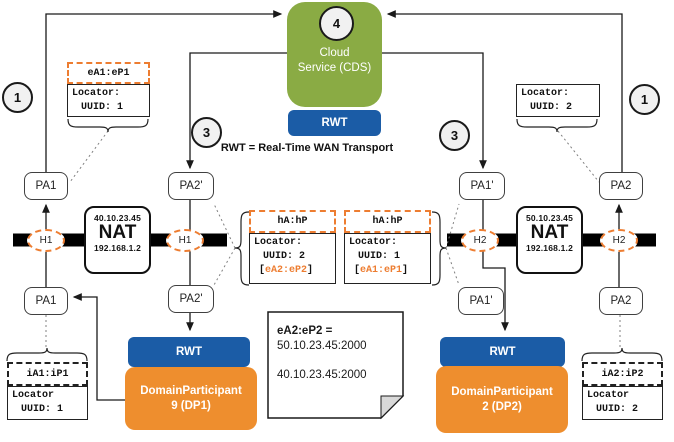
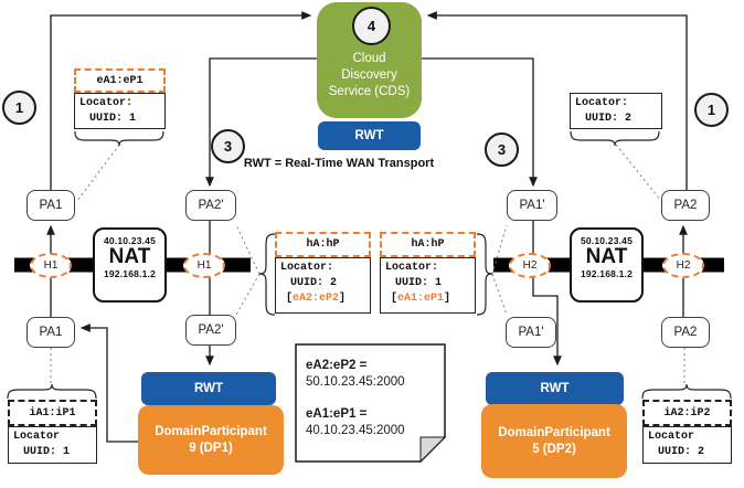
  1
  1
  3
  3
  4
  Cloud
+ Discovery
  Service (CDS)
  RWT
  RWT = Real-Time WAN Transport
  eA1:eP1
  Locator:
  UUID: 1
  Locator:
  UUID: 2
  PA1
  PA2'
  PA1'
  PA2
  40.10.23.45
  NAT
  192.168.1.2
  50.10.23.45
  NAT
  192.168.1.2
  H1
  H1
  H2
  H2
  hA:hP
  Locator:
  UUID: 2
  [eA2:eP2]
  hA:hP
  Locator:
  UUID: 1
  [eA1:eP1]
  PA1
  PA2'
  PA1'
  PA2
  eA2:eP2 =
  50.10.23.45:2000
+ eA1:eP1 =
  40.10.23.45:2000
  RWT
  DomainParticipant
  9 (DP1)
  RWT
  DomainParticipant
- 2 (DP2)
+ 5 (DP2)
  iA1:iP1
  Locator
  UUID: 1
  iA2:iP2
  Locator
  UUID: 2
